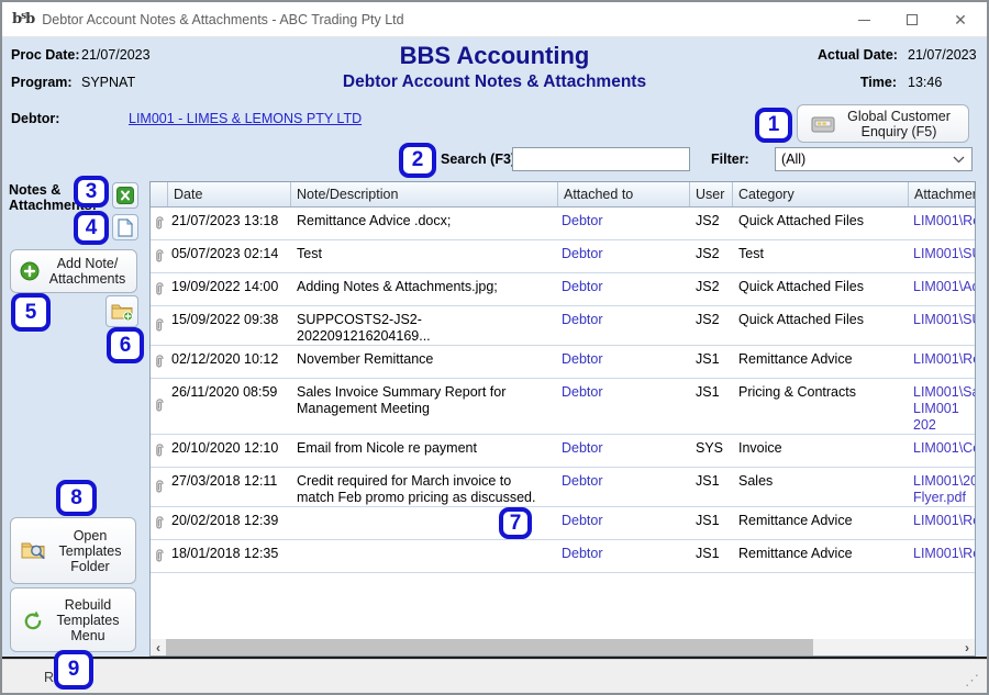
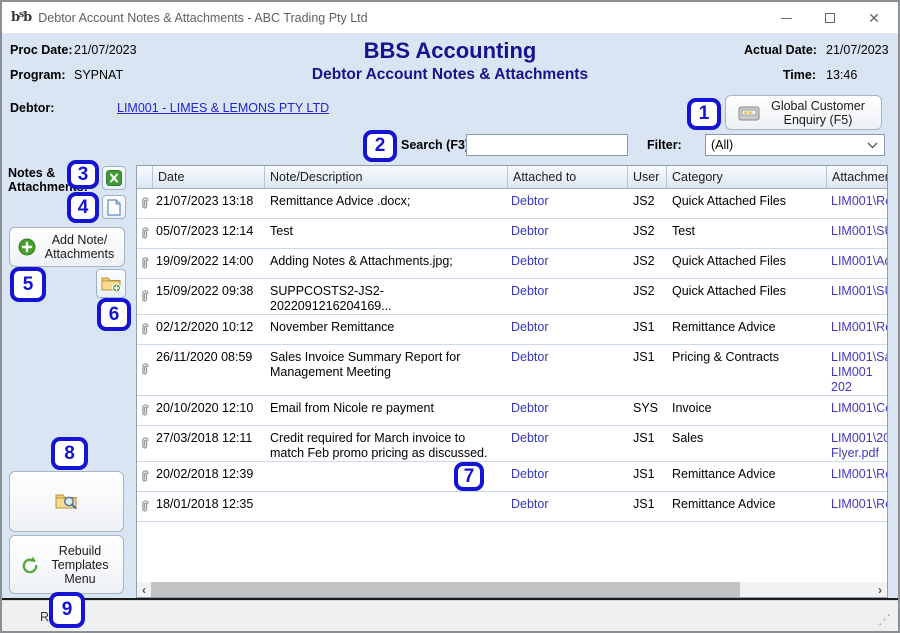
  b
  s
  b
  Debtor Account Notes & Attachments - ABC Trading Pty Ltd
  ✕
  Proc Date:
  21/07/2023
  Program:
  SYPNAT
  BBS Accounting
  Debtor Account Notes & Attachments
  Actual Date:
  21/07/2023
  Time:
  13:46
  Debtor:
  LIM001 - LIMES & LEMONS PTY LTD
  Global Customer Enquiry (F5)
  Search (F3
  Filter:
  (All)
  Notes & Attachmen
  Add Note/ Attachments
- Open Templates Folder
  Rebuild Templates Menu
  Date
  Note/Description
  Attached to
  User
  Category
  Attachme
  21/07/2023 13:18
  Remittance Advice .docx;
  Debtor
  JS2
  Quick Attached Files
  LIM001\R
- 05/07/2023 02:14
+ 05/07/2023 12:14
  Test
  Debtor
  JS2
  Test
  LIM001\S
  19/09/2022 14:00
  Adding Notes & Attachments.jpg;
  Debtor
  JS2
  Quick Attached Files
  LIM001\A
  15/09/2022 09:38
  SUPPCOSTS2-JS2-2022091216204169...
  Debtor
  JS2
  Quick Attached Files
  LIM001\S
  02/12/2020 10:12
  November Remittance
  Debtor
  JS1
  Remittance Advice
  LIM001\R
  26/11/2020 08:59
  Sales Invoice Summary Report for Management Meeting
  Debtor
  JS1
  Pricing & Contracts
  LIM001\S
  LIM001 202
  20/10/2020 12:10
  Email from Nicole re payment
  Debtor
  SYS
  Invoice
  LIM001\C
  27/03/2018 12:11
  Credit required for March invoice to match Feb promo pricing as discussed.
  Debtor
  JS1
  Sales
  LIM001\20
  Flyer.pdf
  20/02/2018 12:39
  Debtor
  JS1
  Remittance Advice
  LIM001\R
  18/01/2018 12:35
  Debtor
  JS1
  Remittance Advice
  LIM001\R
  ‹
  ›
  R
  ⋰
  1
  2
  3
  4
  5
  6
  7
  8
  9
